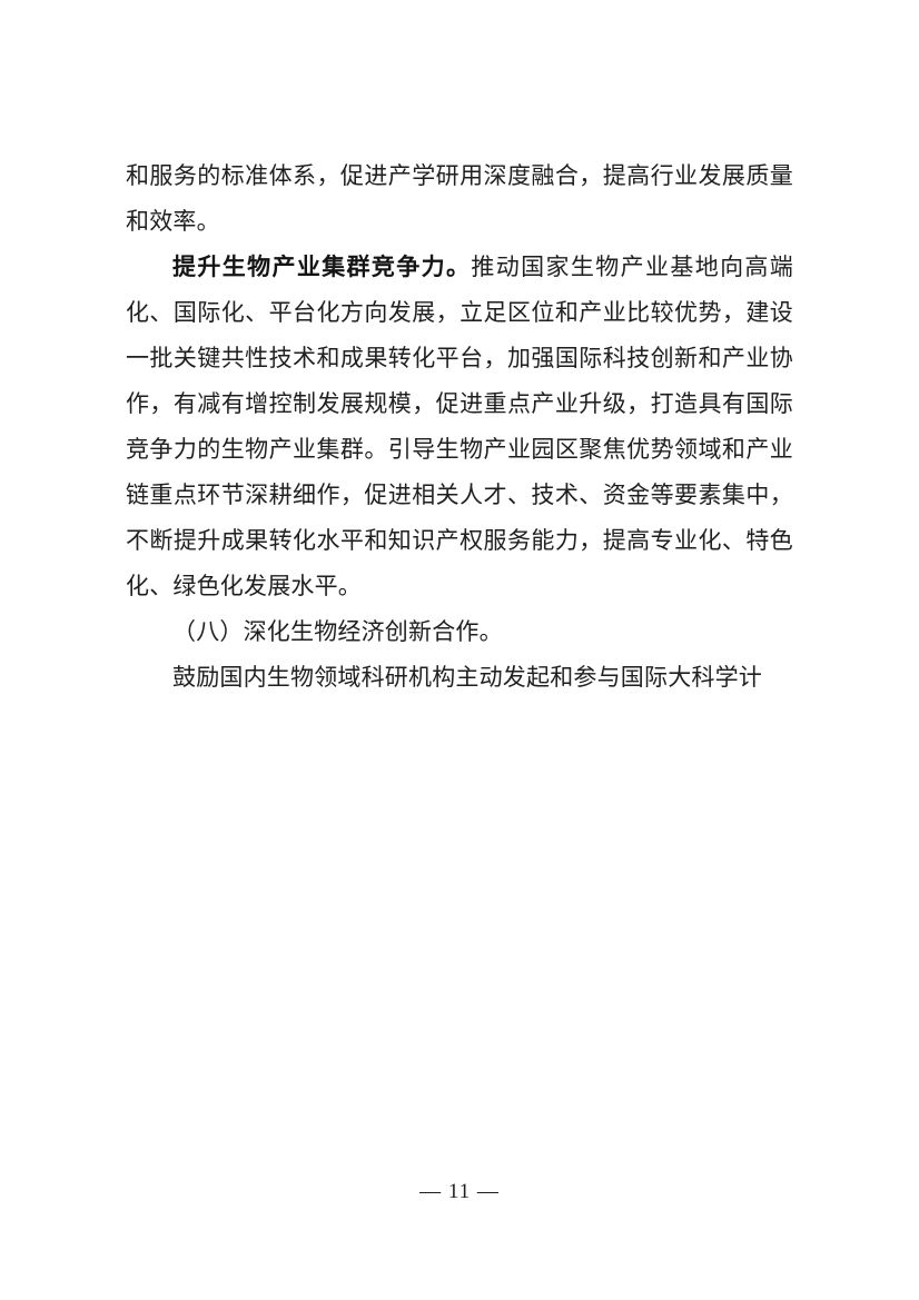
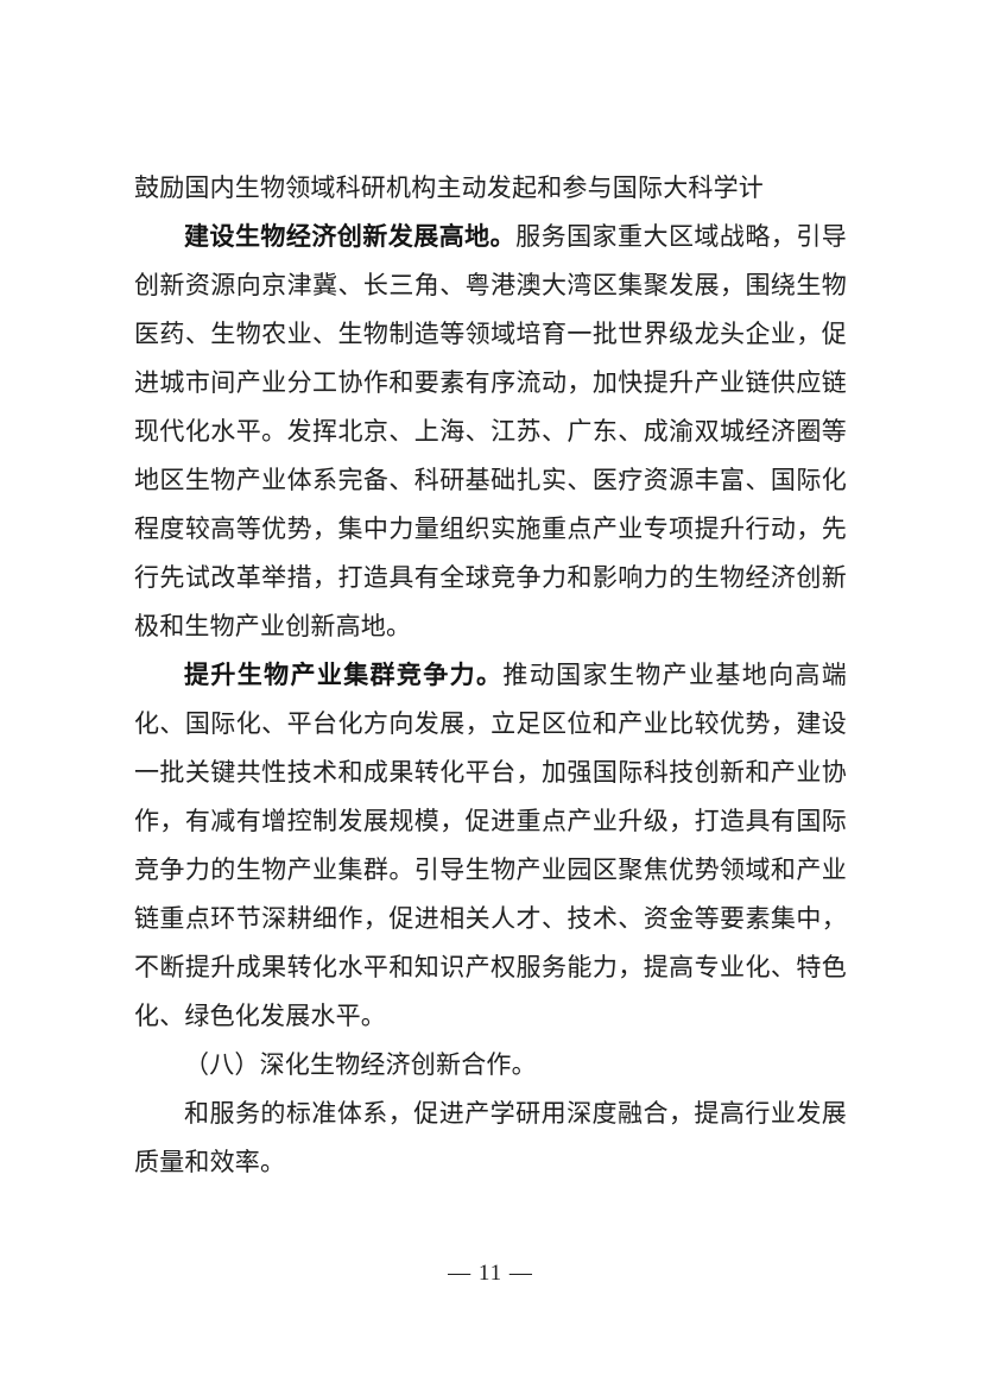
- 和服务的标准体系，促进产学研用深度融合，提高行业发展质量和效率。
+ 鼓励国内生物领域科研机构主动发起和参与国际大科学计
+ 建设生物经济创新发展高地。服务国家重大区域战略，引导创新资源向京津冀、长三角、粤港澳大湾区集聚发展，围绕生物医药、生物农业、生物制造等领域培育一批世界级龙头企业，促进城市间产业分工协作和要素有序流动，加快提升产业链供应链现代化水平。发挥北京、上海、江苏、广东、成渝双城经济圈等地区生物产业体系完备、科研基础扎实、医疗资源丰富、国际化程度较高等优势，集中力量组织实施重点产业专项提升行动，先行先试改革举措，打造具有全球竞争力和影响力的生物经济创新极和生物产业创新高地。
  提升生物产业集群竞争力。推动国家生物产业基地向高端化、国际化、平台化方向发展，立足区位和产业比较优势，建设一批关键共性技术和成果转化平台，加强国际科技创新和产业协作，有减有增控制发展规模，促进重点产业升级，打造具有国际竞争力的生物产业集群。引导生物产业园区聚焦优势领域和产业链重点环节深耕细作，促进相关人才、技术、资金等要素集中，不断提升成果转化水平和知识产权服务能力，提高专业化、特色化、绿色化发展水平。
  （八）深化生物经济创新合作。
- 鼓励国内生物领域科研机构主动发起和参与国际大科学计
+ 和服务的标准体系，促进产学研用深度融合，提高行业发展质量和效率。
  — 11 —
